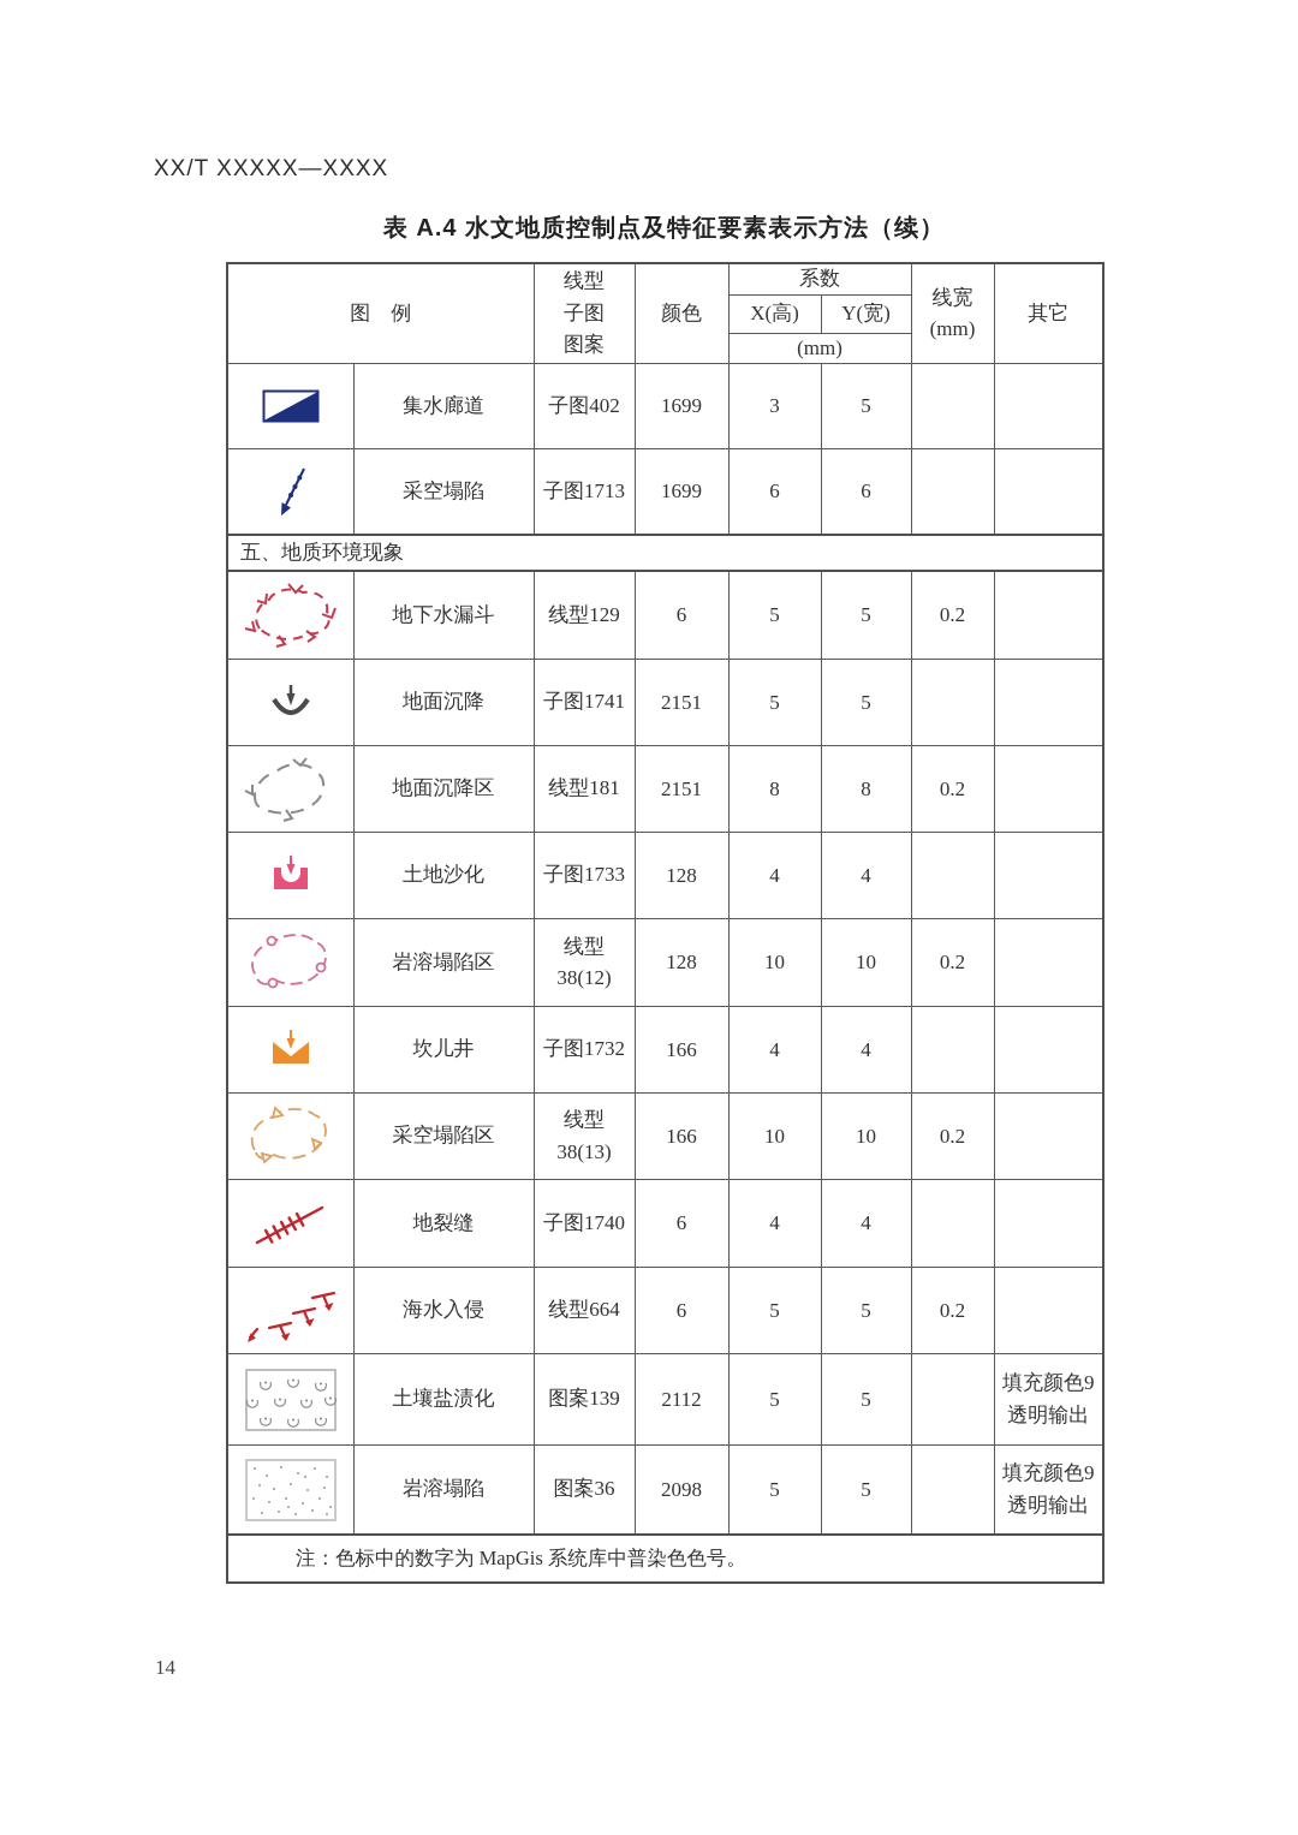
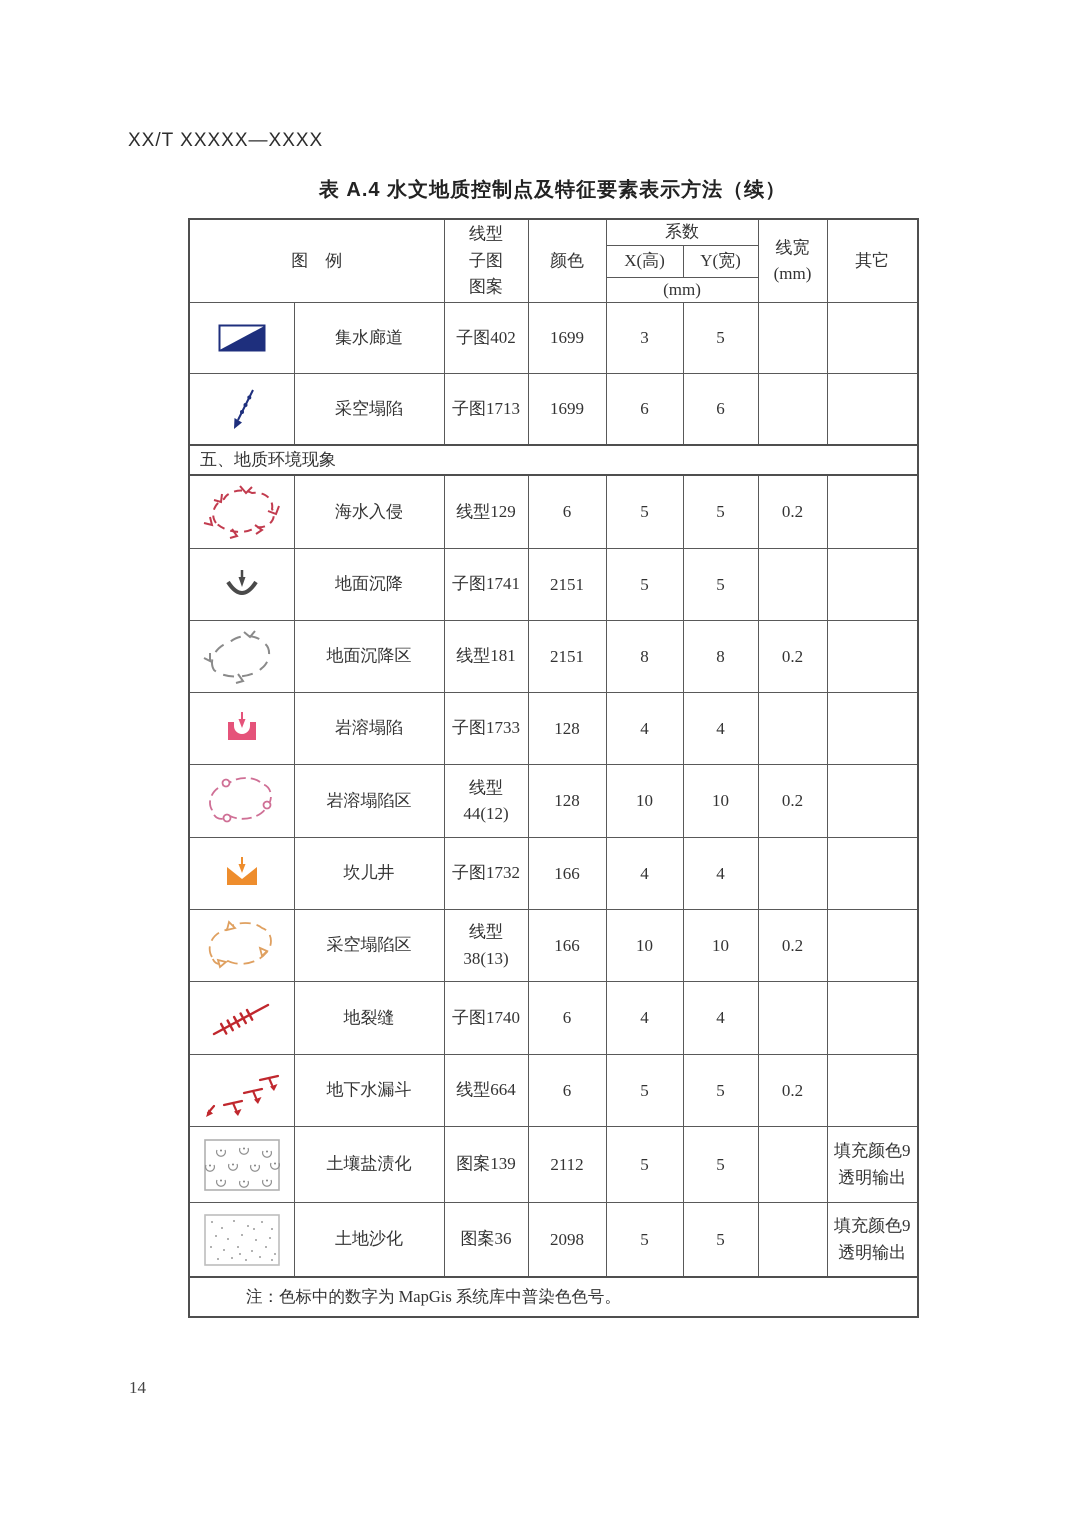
  XX/T XXXXX—XXXX
  表 A.4 水文地质控制点及特征要素表示方法（续）
  图 例	线型 子图 图案	颜色	系数	线宽 (mm)	其它
  X(高)	Y(宽)
  (mm)
  	集水廊道	子图402	1699	3	5
  	采空塌陷	子图1713	1699	6	6
  五、地质环境现象
- 	地下水漏斗	线型129	6	5	5	0.2
+ 	海水入侵	线型129	6	5	5	0.2
  	地面沉降	子图1741	2151	5	5
  	地面沉降区	线型181	2151	8	8	0.2
- 	土地沙化	子图1733	128	4	4
+ 	岩溶塌陷	子图1733	128	4	4
- 	岩溶塌陷区	线型 38(12)	128	10	10	0.2
+ 	岩溶塌陷区	线型 44(12)	128	10	10	0.2
  	坎儿井	子图1732	166	4	4
  	采空塌陷区	线型 38(13)	166	10	10	0.2
  	地裂缝	子图1740	6	4	4
- 	海水入侵	线型664	6	5	5	0.2
+ 	地下水漏斗	线型664	6	5	5	0.2
  	土壤盐渍化	图案139	2112	5	5		填充颜色9 透明输出
- 	岩溶塌陷	图案36	2098	5	5		填充颜色9 透明输出
+ 	土地沙化	图案36	2098	5	5		填充颜色9 透明输出
  注：色标中的数字为 MapGis 系统库中普染色色号。
  14
